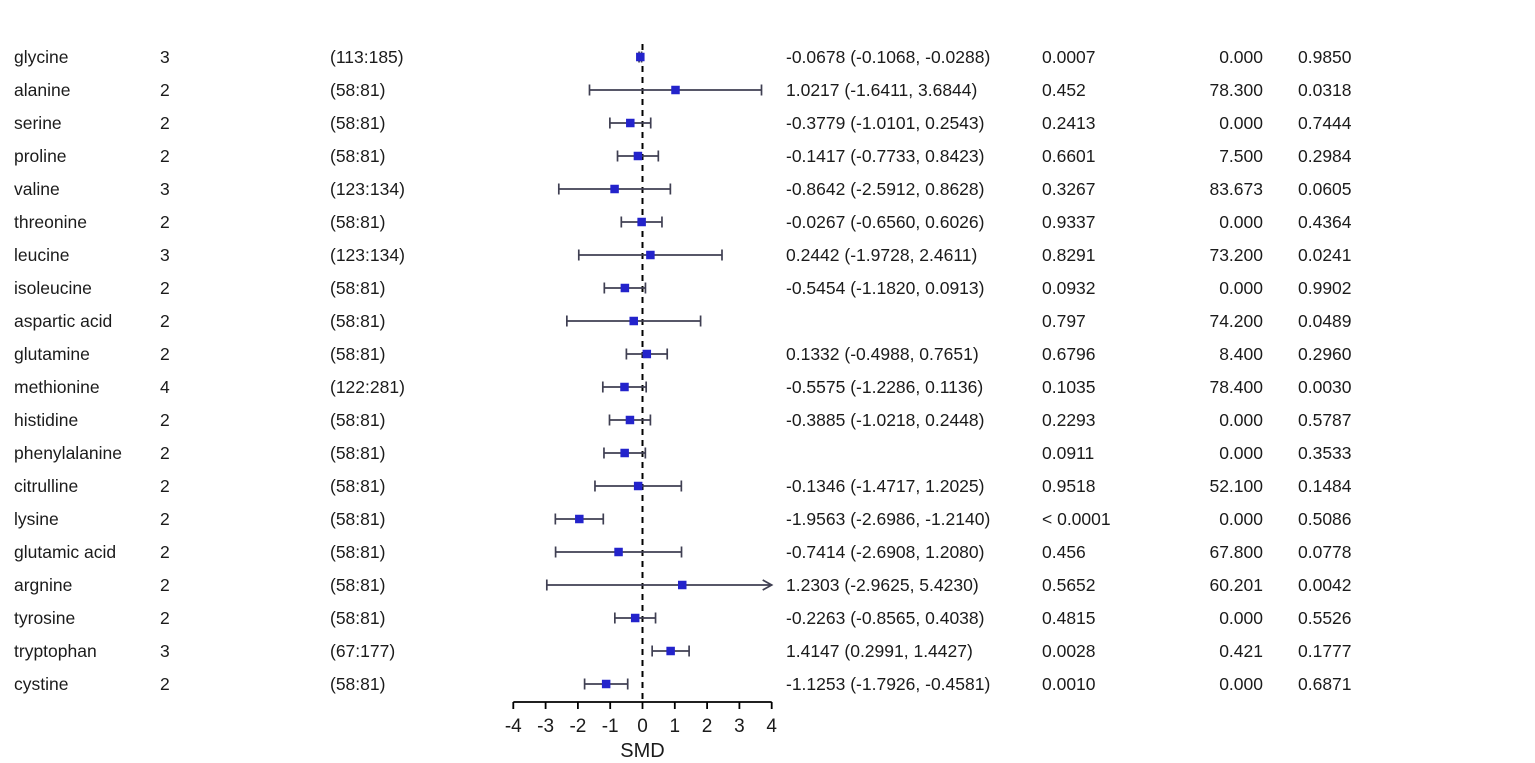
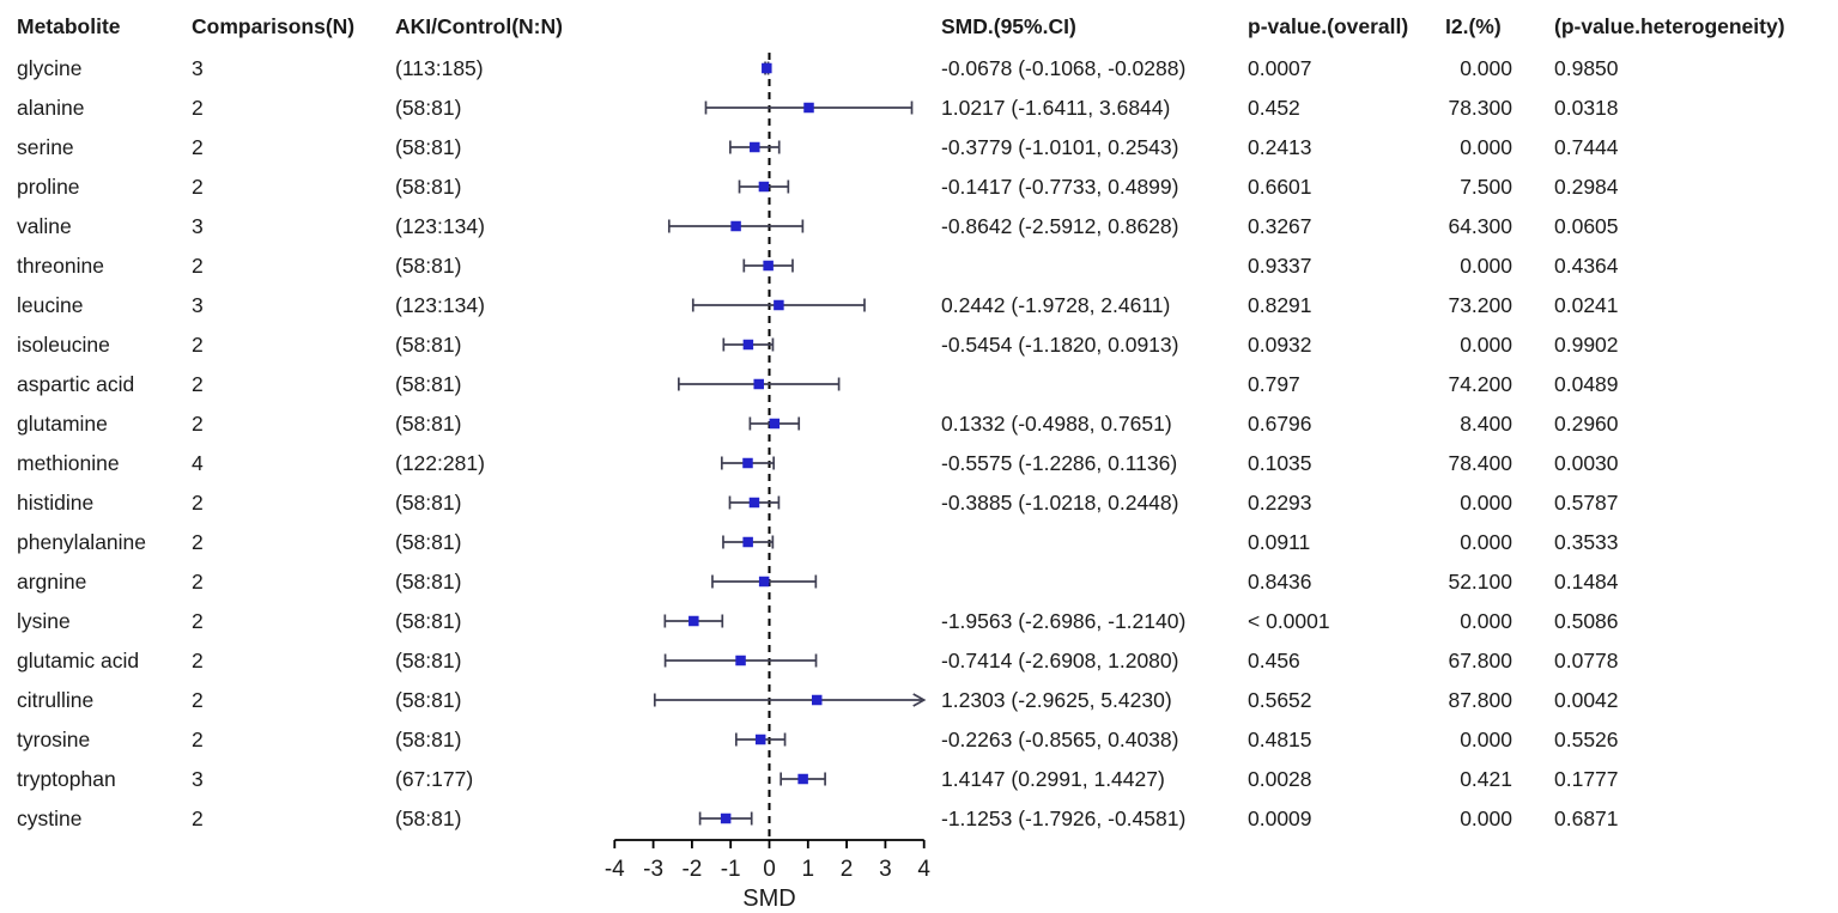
+ Metabolite
+ Comparisons(N)
+ AKI/Control(N:N)
+ SMD.(95%.CI)
+ p-value.(overall)
+ I2.(%)
+ (p-value.heterogeneity)
  glycine
  3
  (113:185)
  -0.0678 (-0.1068, -0.0288)
  0.0007
  0.000
  0.9850
  alanine
  2
  (58:81)
  1.0217 (-1.6411, 3.6844)
  0.452
  78.300
  0.0318
  serine
  2
  (58:81)
  -0.3779 (-1.0101, 0.2543)
  0.2413
  0.000
  0.7444
  proline
  2
  (58:81)
- -0.1417 (-0.7733, 0.8423)
+ -0.1417 (-0.7733, 0.4899)
  0.6601
  7.500
  0.2984
  valine
  3
  (123:134)
  -0.8642 (-2.5912, 0.8628)
  0.3267
- 83.673
+ 64.300
  0.0605
  threonine
  2
  (58:81)
- -0.0267 (-0.6560, 0.6026)
  0.9337
  0.000
  0.4364
  leucine
  3
  (123:134)
  0.2442 (-1.9728, 2.4611)
  0.8291
  73.200
  0.0241
  isoleucine
  2
  (58:81)
  -0.5454 (-1.1820, 0.0913)
  0.0932
  0.000
  0.9902
  aspartic acid
  2
  (58:81)
  0.797
  74.200
  0.0489
  glutamine
  2
  (58:81)
  0.1332 (-0.4988, 0.7651)
  0.6796
  8.400
  0.2960
  methionine
  4
  (122:281)
  -0.5575 (-1.2286, 0.1136)
  0.1035
  78.400
  0.0030
  histidine
  2
  (58:81)
  -0.3885 (-1.0218, 0.2448)
  0.2293
  0.000
  0.5787
  phenylalanine
  2
  (58:81)
  0.0911
  0.000
  0.3533
- citrulline
+ argnine
  2
  (58:81)
- -0.1346 (-1.4717, 1.2025)
- 0.9518
+ 0.8436
  52.100
  0.1484
  lysine
  2
  (58:81)
  -1.9563 (-2.6986, -1.2140)
  < 0.0001
  0.000
  0.5086
  glutamic acid
  2
  (58:81)
  -0.7414 (-2.6908, 1.2080)
  0.456
  67.800
  0.0778
- argnine
+ citrulline
  2
  (58:81)
  1.2303 (-2.9625, 5.4230)
  0.5652
- 60.201
+ 87.800
  0.0042
  tyrosine
  2
  (58:81)
  -0.2263 (-0.8565, 0.4038)
  0.4815
  0.000
  0.5526
  tryptophan
  3
  (67:177)
  1.4147 (0.2991, 1.4427)
  0.0028
  0.421
  0.1777
  cystine
  2
  (58:81)
  -1.1253 (-1.7926, -0.4581)
- 0.0010
+ 0.0009
  0.000
  0.6871
  -4
  -3
  -2
  -1
  0
  1
  2
  3
  4
  SMD
